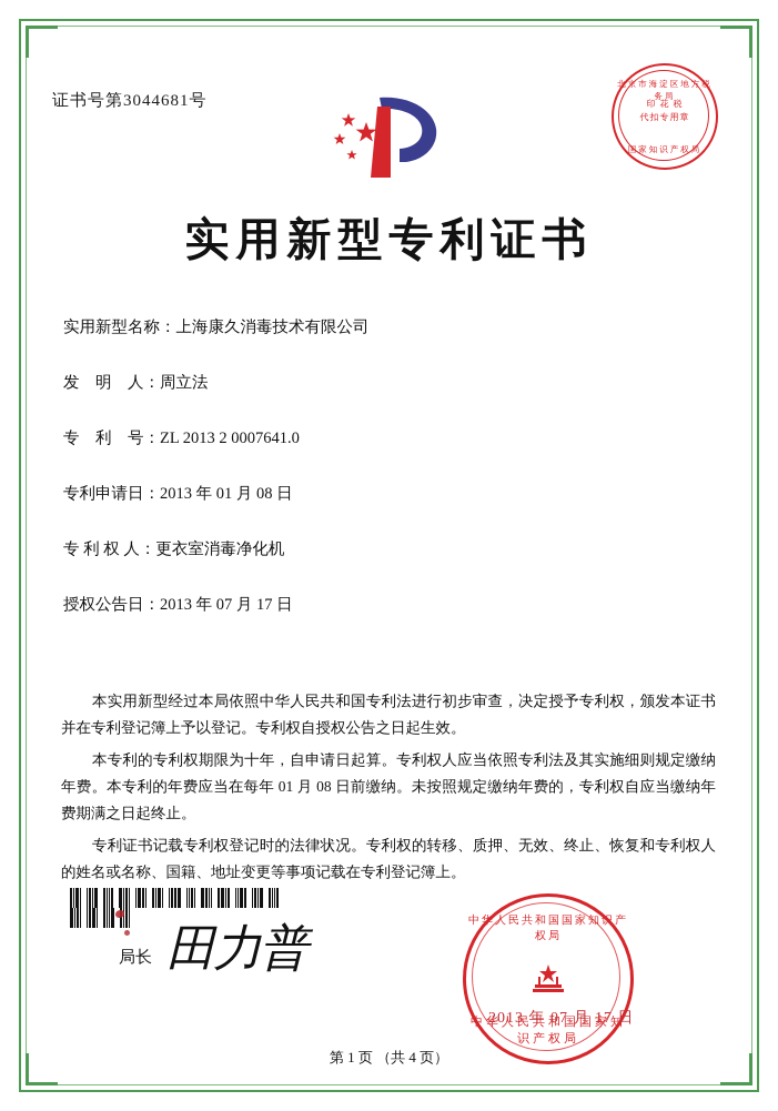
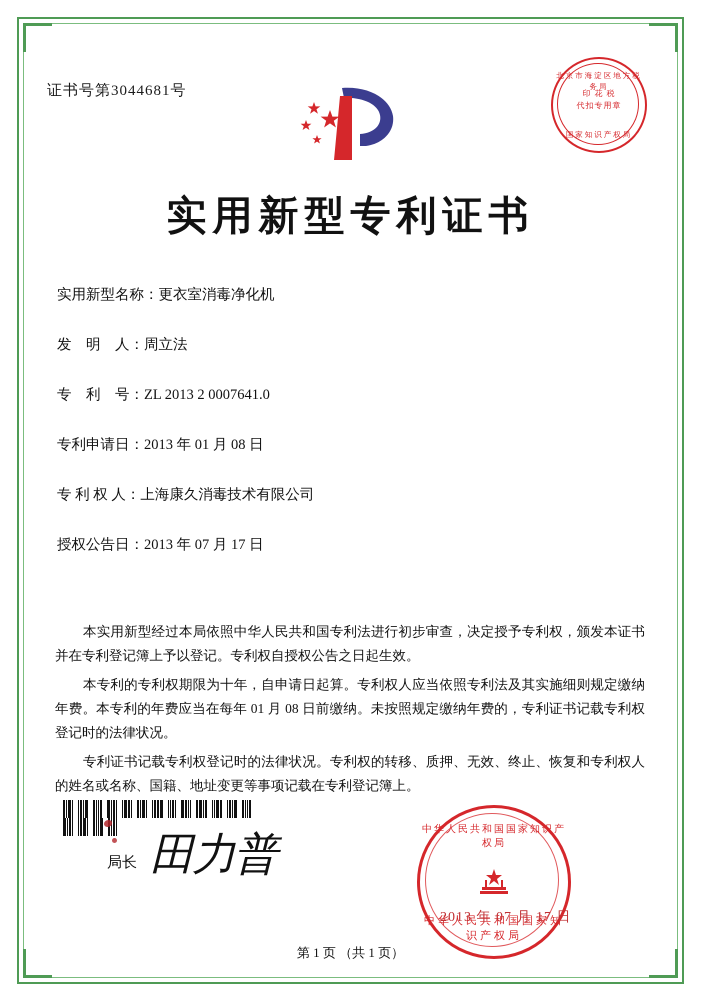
  证书号第3044681号
  北京市海淀区地方税务局
  印 花 税
  代扣专用章
  国家知识产权局
  实用新型专利证书
- 实用新型名称：上海康久消毒技术有限公司
+ 实用新型名称：更衣室消毒净化机
  发 明 人：周立法
  专 利 号：ZL 2013 2 0007641.0
  专利申请日：2013 年 01 月 08 日
- 专 利 权 人：更衣室消毒净化机
+ 专 利 权 人：上海康久消毒技术有限公司
  授权公告日：2013 年 07 月 17 日
  本实用新型经过本局依照中华人民共和国专利法进行初步审查，决定授予专利权，颁发本证书并在专利登记簿上予以登记。专利权自授权公告之日起生效。
- 本专利的专利权期限为十年，自申请日起算。专利权人应当依照专利法及其实施细则规定缴纳年费。本专利的年费应当在每年 01 月 08 日前缴纳。未按照规定缴纳年费的，专利权自应当缴纳年费期满之日起终止。
+ 本专利的专利权期限为十年，自申请日起算。专利权人应当依照专利法及其实施细则规定缴纳年费。本专利的年费应当在每年 01 月 08 日前缴纳。未按照规定缴纳年费的，专利证书记载专利权登记时的法律状况。
  专利证书记载专利权登记时的法律状况。专利权的转移、质押、无效、终止、恢复和专利权人的姓名或名称、国籍、地址变更等事项记载在专利登记簿上。
  局长
  田力普
  中华人民共和国国家知识产权局
  中华人民共和国国家知识产权局
  2013 年 07 月 17 日
- 第 1 页 （共 4 页）
+ 第 1 页 （共 1 页）
